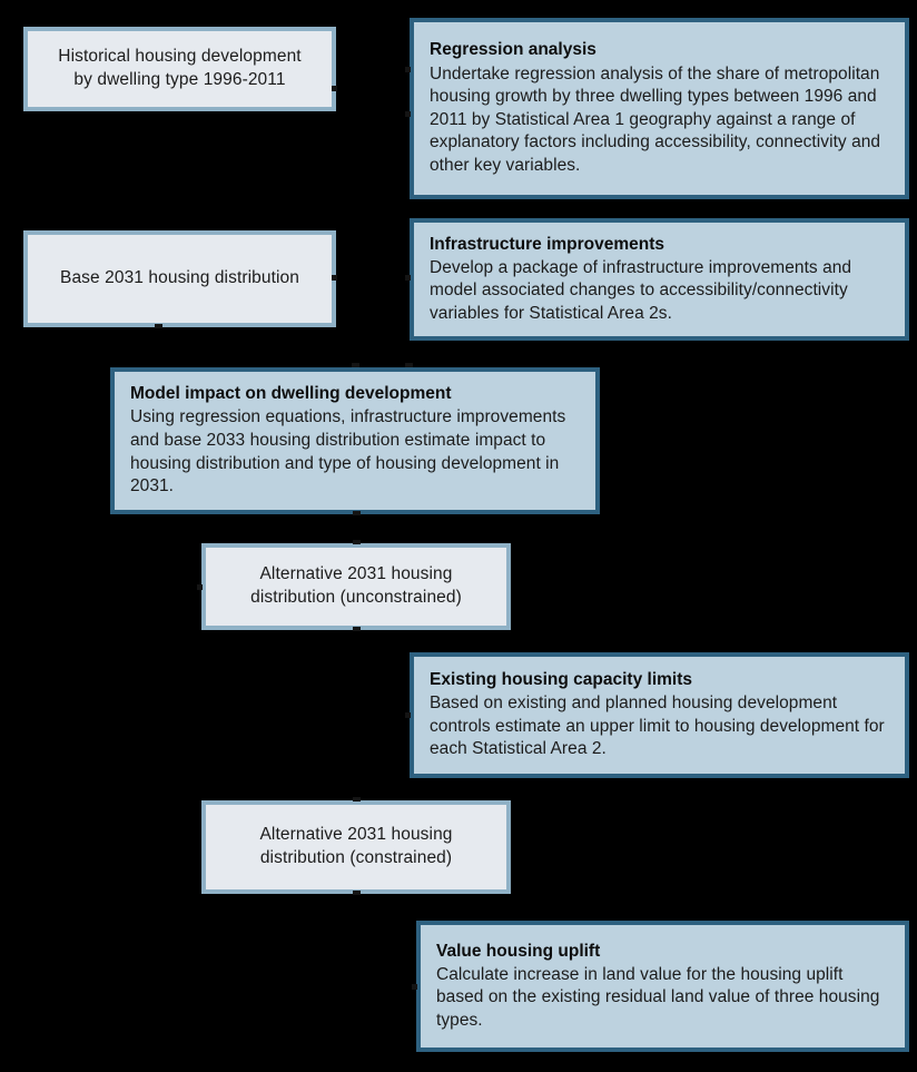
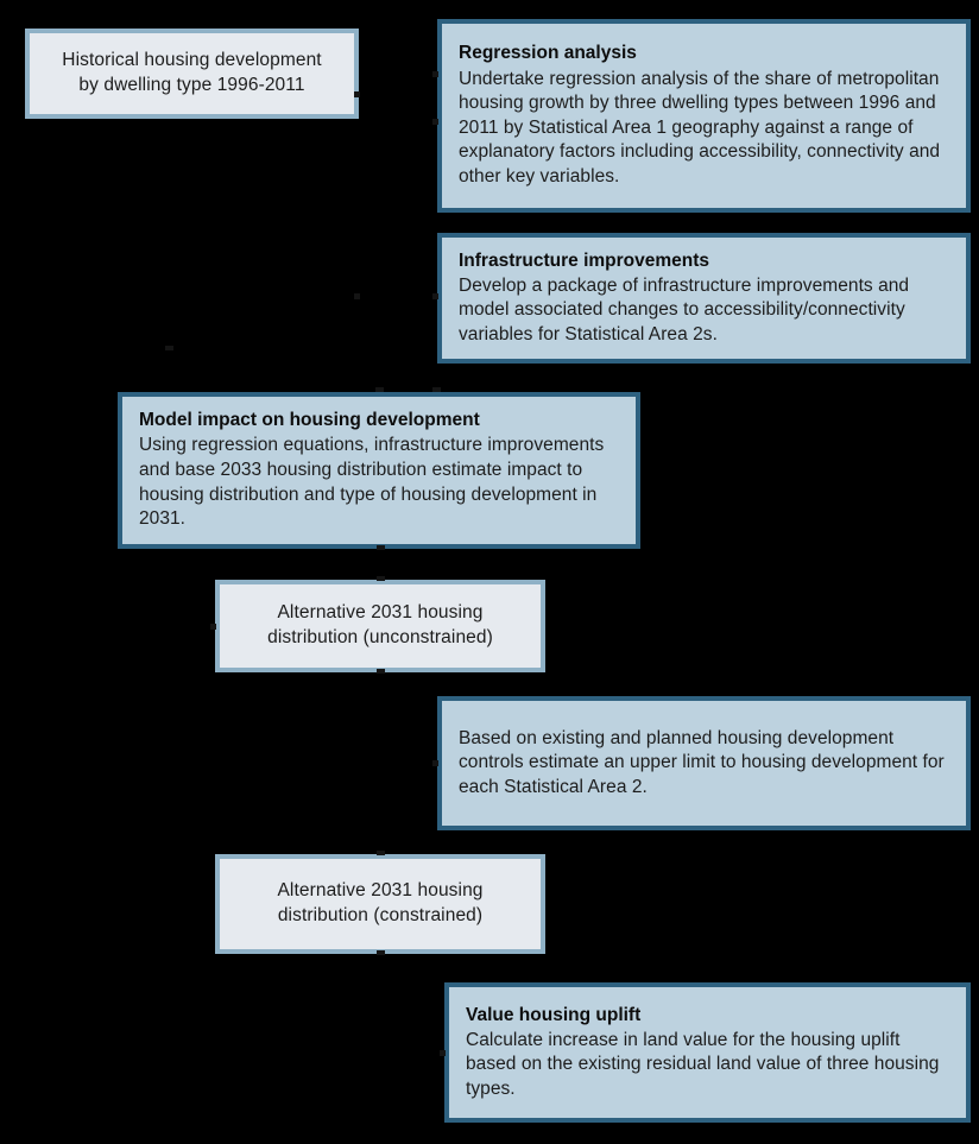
  Historical housing development
  by dwelling type 1996-2011
  Regression analysis
  Undertake regression analysis of the share of metropolitan housing growth by three dwelling types between 1996 and 2011 by Statistical Area 1 geography against a range of explanatory factors including accessibility, connectivity and other key variables.
- Base 2031 housing distribution
  Infrastructure improvements
  Develop a package of infrastructure improvements and model associated changes to accessibility/connectivity variables for Statistical Area 2s.
- Model impact on dwelling development
+ Model impact on housing development
  Using regression equations, infrastructure improvements and base 2033 housing distribution estimate impact to housing distribution and type of housing development in 2031.
  Alternative 2031 housing
  distribution (unconstrained)
- Existing housing capacity limits
  Based on existing and planned housing development controls estimate an upper limit to housing development for each Statistical Area 2.
  Alternative 2031 housing
  distribution (constrained)
  Value housing uplift
  Calculate increase in land value for the housing uplift based on the existing residual land value of three housing types.
